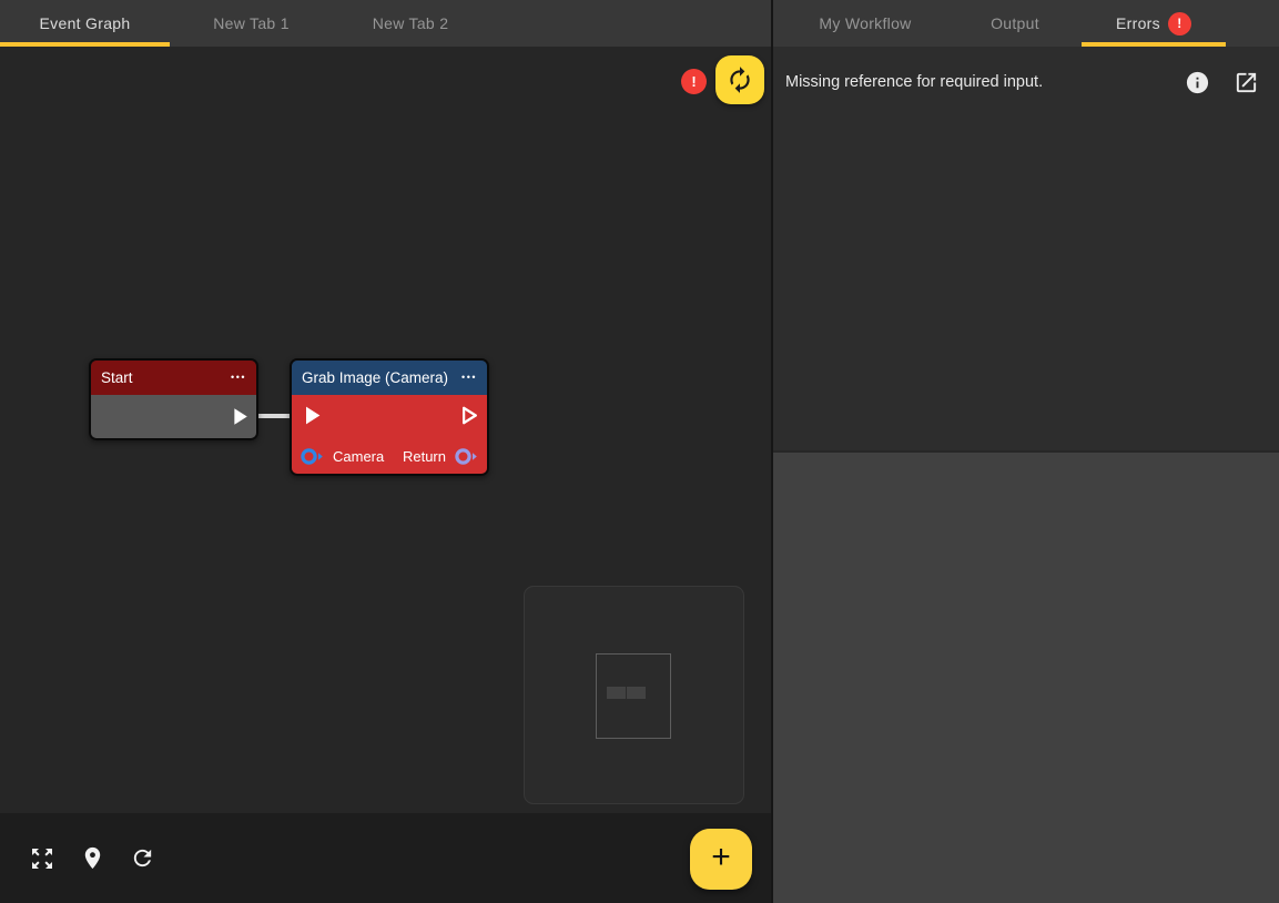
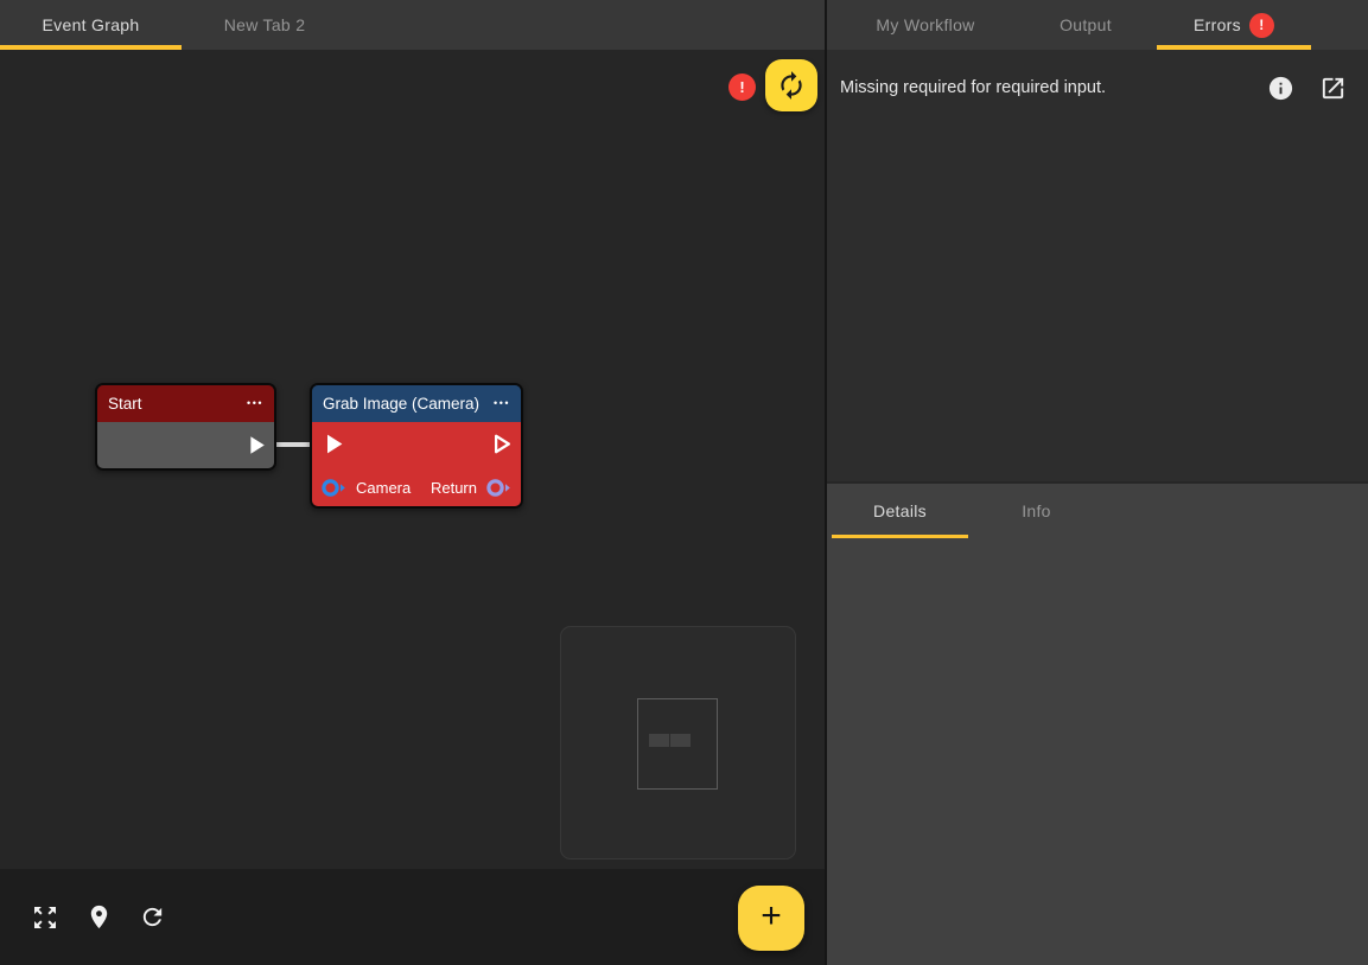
  Event Graph
- New Tab 1
  New Tab 2
  !
  Start
  •••
  Grab Image (Camera)
  •••
  Camera
  Return
  +
  My Workflow
  Output
  Errors
  !
- Missing reference for required input.
+ Missing required for required input.
+ Details
+ Info
